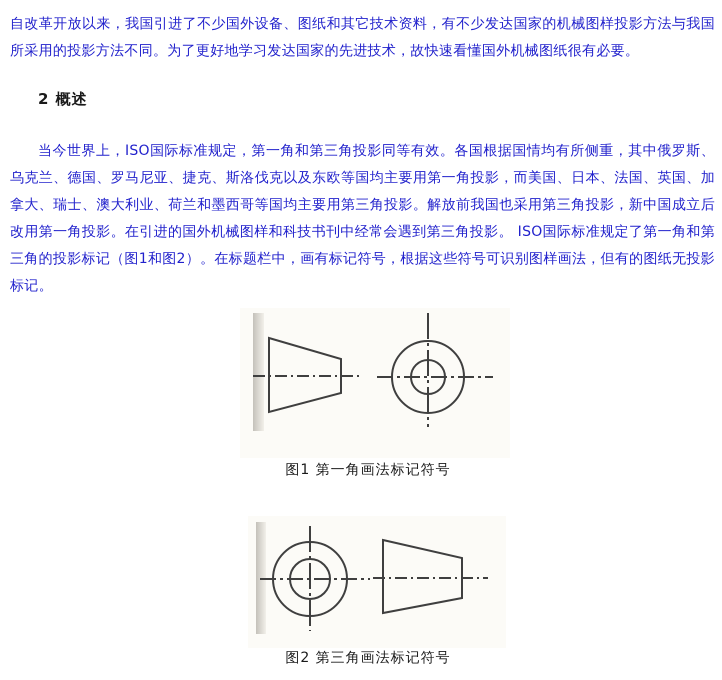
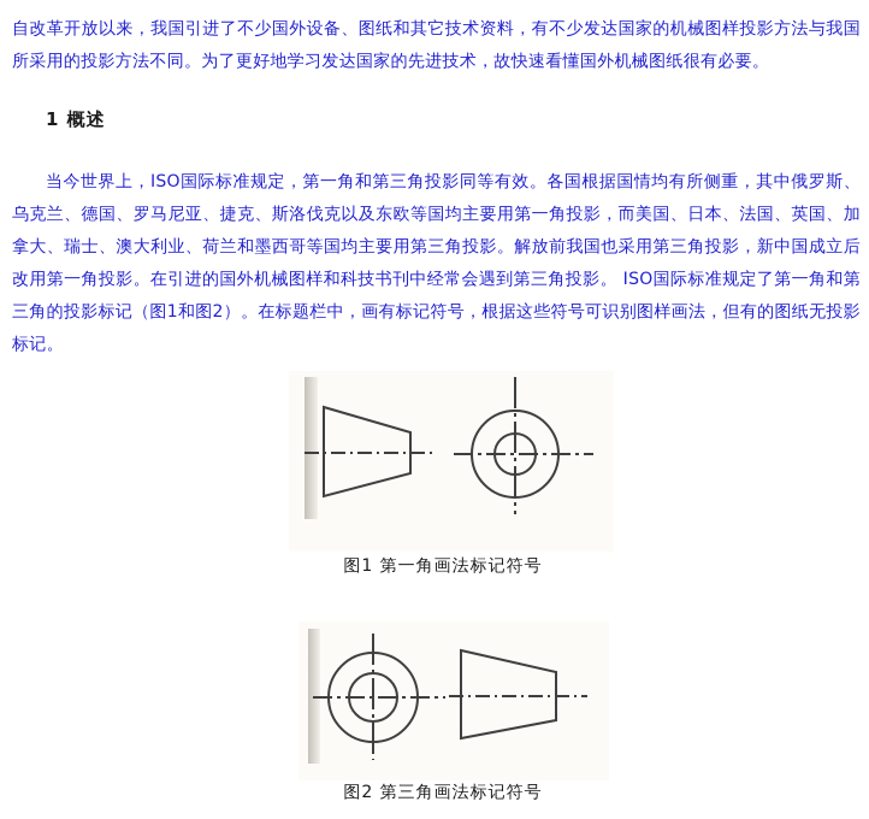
  自改革开放以来，我国引进了不少国外设备、图纸和其它技术资料，有不少发达国家的机械图样投影方法与我国所采用的投影方法不同。为了更好地学习发达国家的先进技术，故快速看懂国外机械图纸很有必要。
- 2 概述
+ 1 概述
  当今世界上，ISO国际标准规定，第一角和第三角投影同等有效。各国根据国情均有所侧重，其中俄罗斯、乌克兰、德国、罗马尼亚、捷克、斯洛伐克以及东欧等国均主要用第一角投影，而美国、日本、法国、英国、加拿大、瑞士、澳大利业、荷兰和墨西哥等国均主要用第三角投影。解放前我国也采用第三角投影，新中国成立后改用第一角投影。在引进的国外机械图样和科技书刊中经常会遇到第三角投影。 ISO国际标准规定了第一角和第三角的投影标记（图1和图2）。在标题栏中，画有标记符号，根据这些符号可识别图样画法，但有的图纸无投影标记。
  图1 第一角画法标记符号
  图2 第三角画法标记符号
